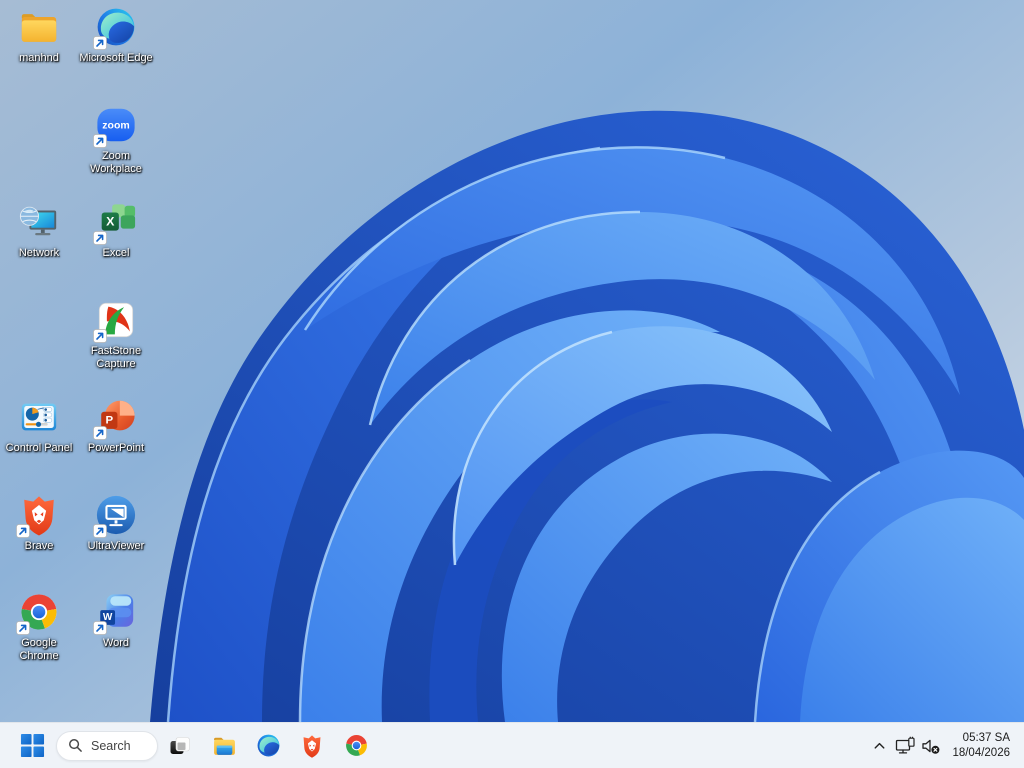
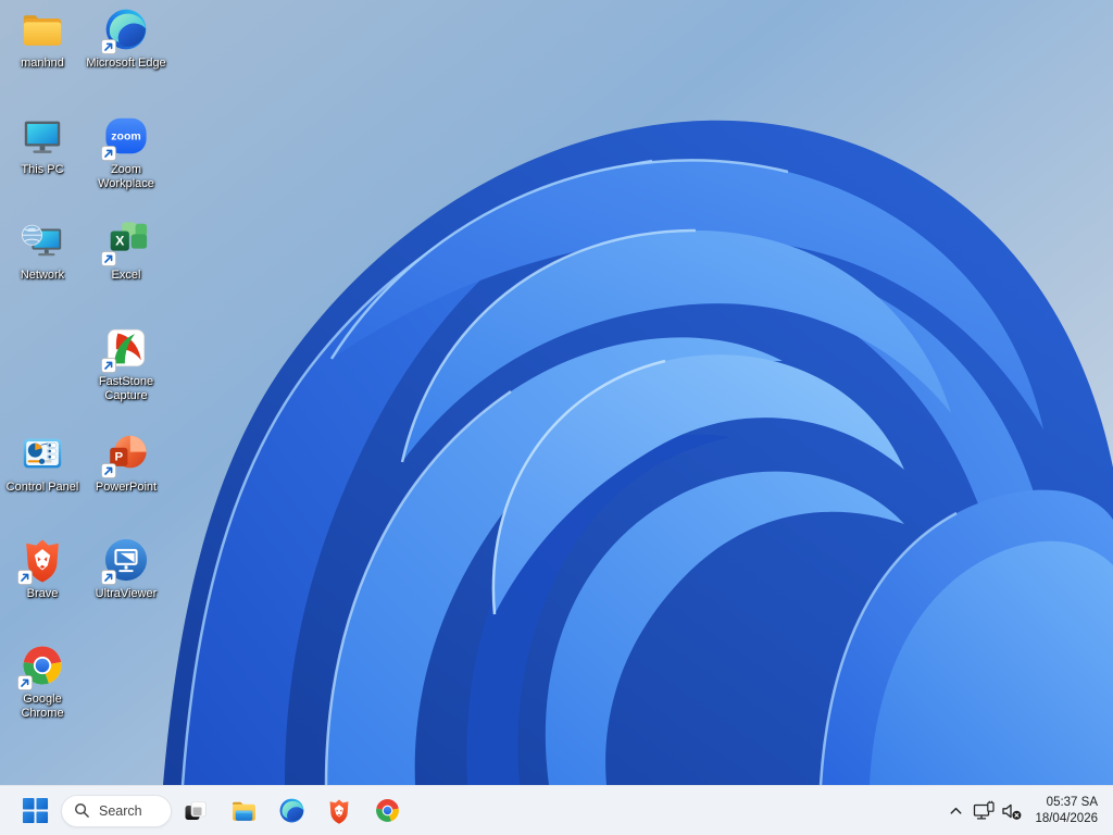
  manhnd
+ This PC
  Network
  Control Panel
  Brave
  Google Chrome
  Microsoft Edge
  Zoom Workplace
  Excel
  FastStone Capture
  PowerPoint
  UltraViewer
- Word
  Search
  05:37 SA
  18/04/2026
